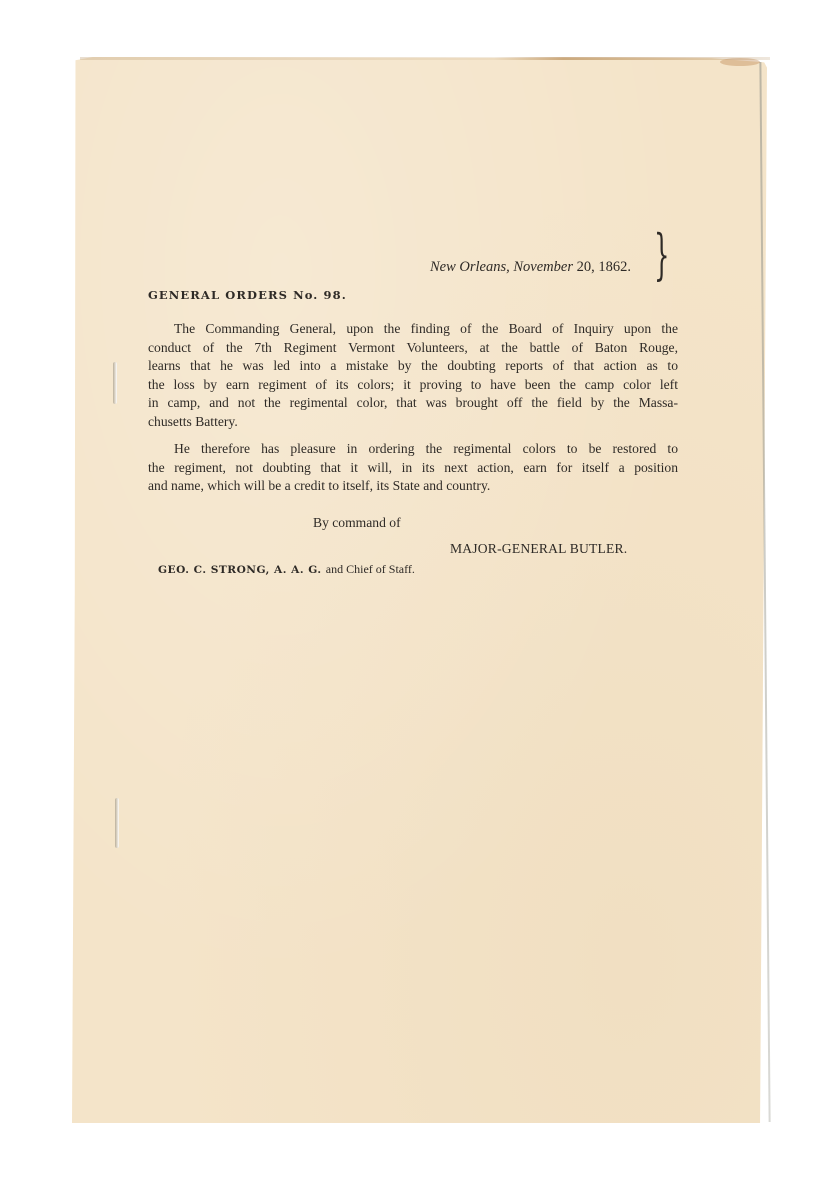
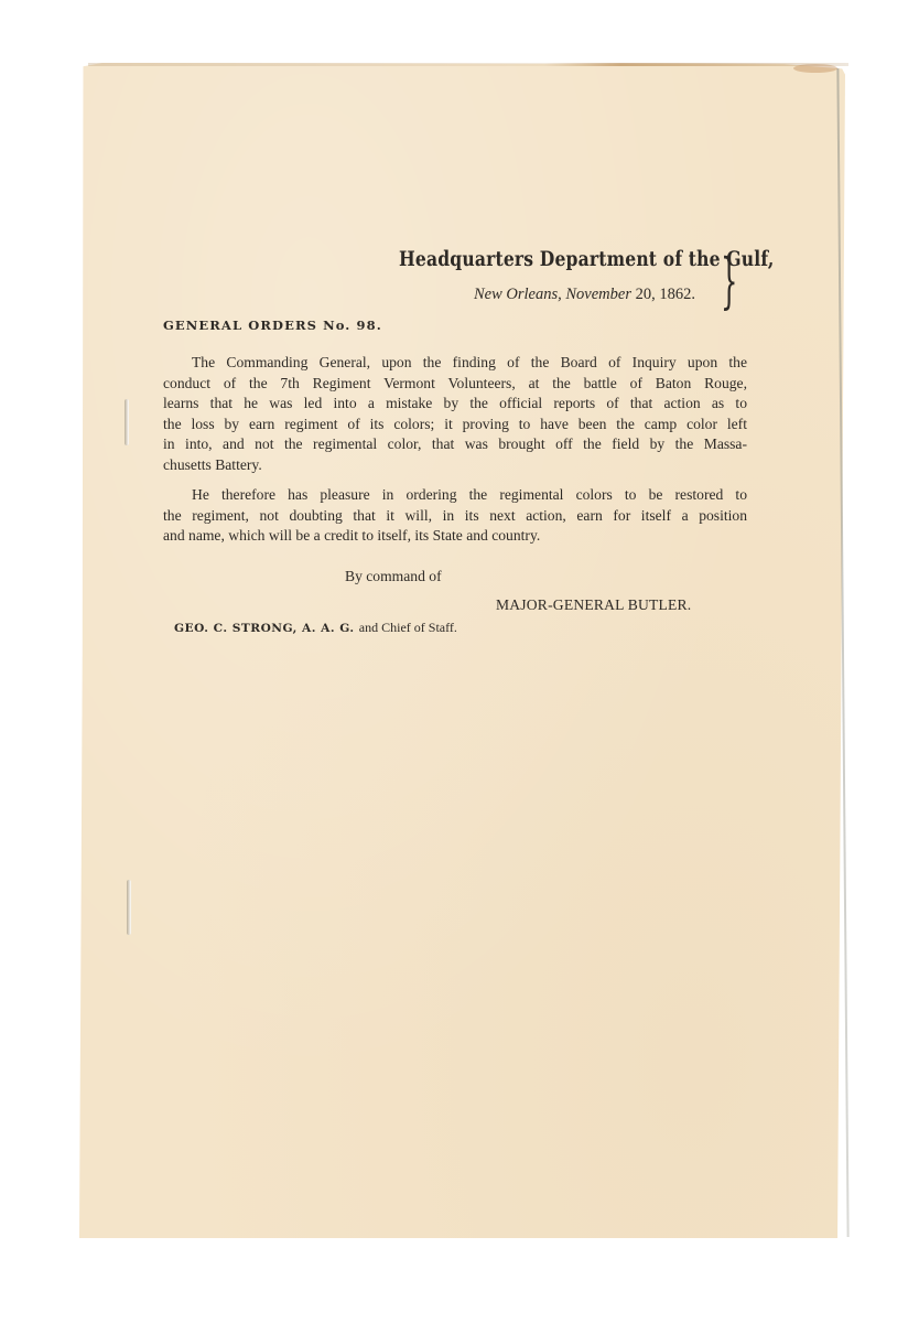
+ Headquarters Department of the Gulf,
  }
  New Orleans, November 20, 1862.
  GENERAL ORDERS No. 98.
  The Commanding General, upon the finding of the Board of Inquiry upon the
  conduct of the 7th Regiment Vermont Volunteers, at the battle of Baton Rouge,
- learns that he was led into a mistake by the doubting reports of that action as to
+ learns that he was led into a mistake by the official reports of that action as to
  the loss by earn regiment of its colors; it proving to have been the camp color left
- in camp, and not the regimental color, that was brought off the field by the Massa-
+ in into, and not the regimental color, that was brought off the field by the Massa-
  chusetts Battery.
  He therefore has pleasure in ordering the regimental colors to be restored to
  the regiment, not doubting that it will, in its next action, earn for itself a position
  and name, which will be a credit to itself, its State and country.
  By command of
  MAJOR-GENERAL BUTLER.
  GEO. C. STRONG, A. A. G. and Chief of Staff.
